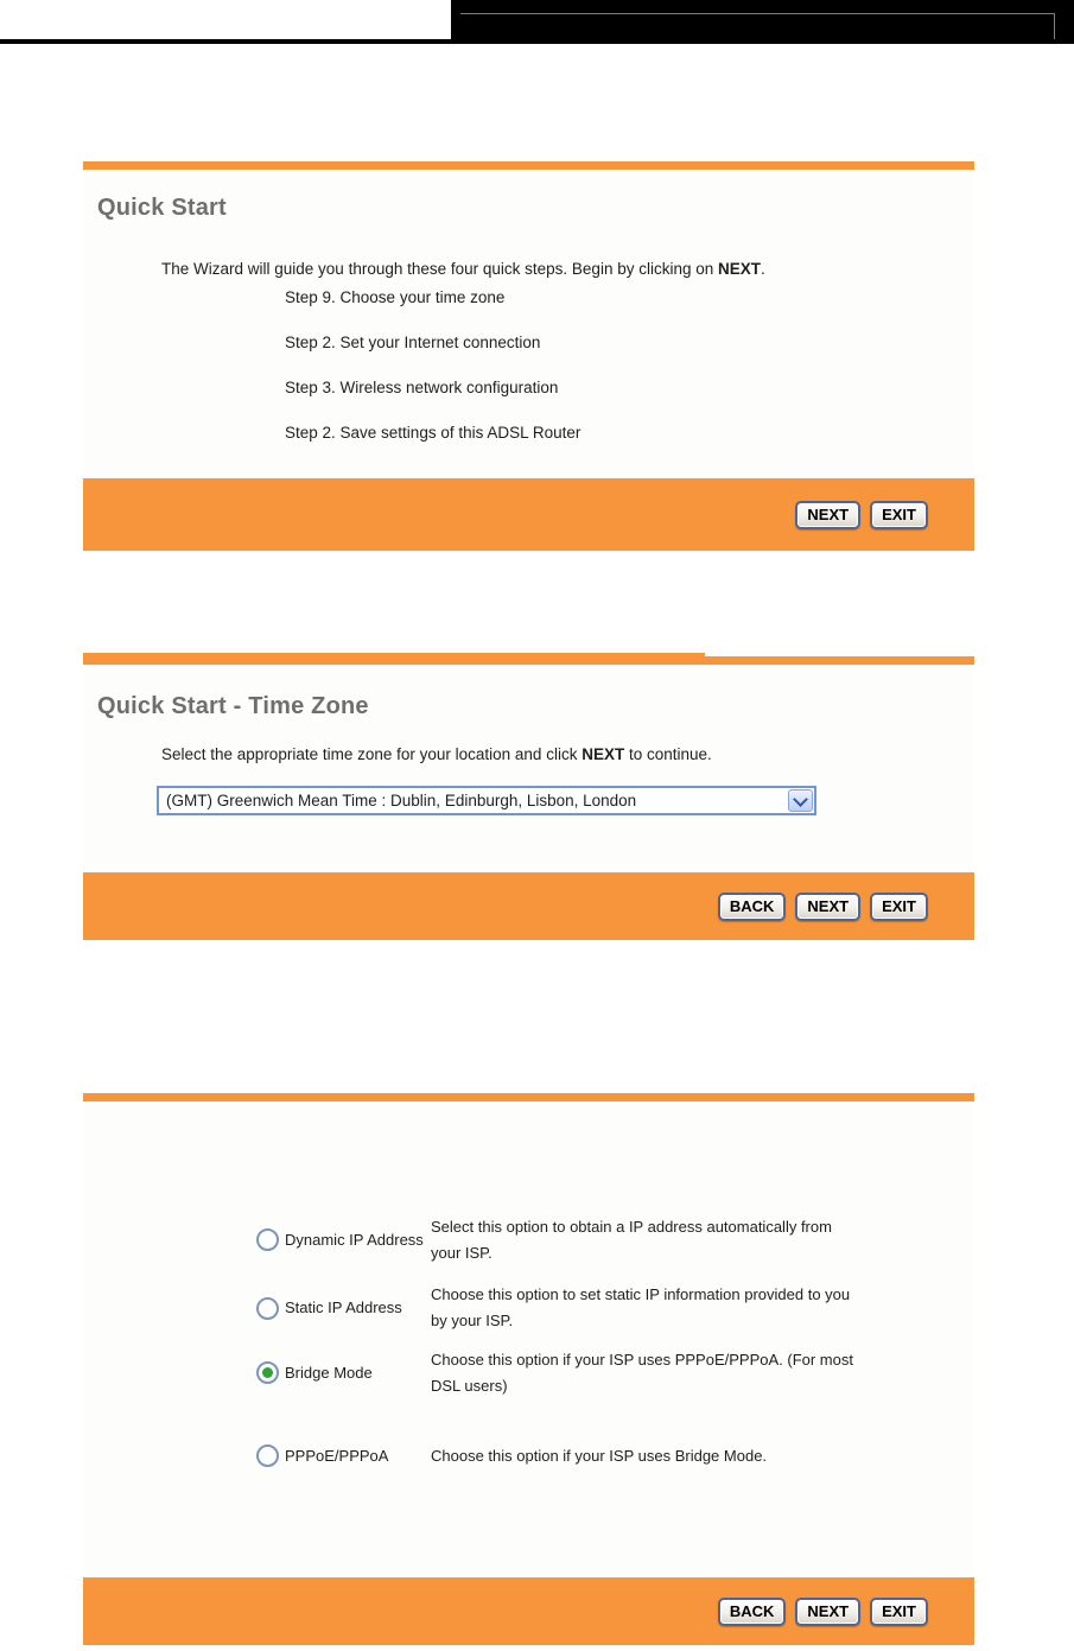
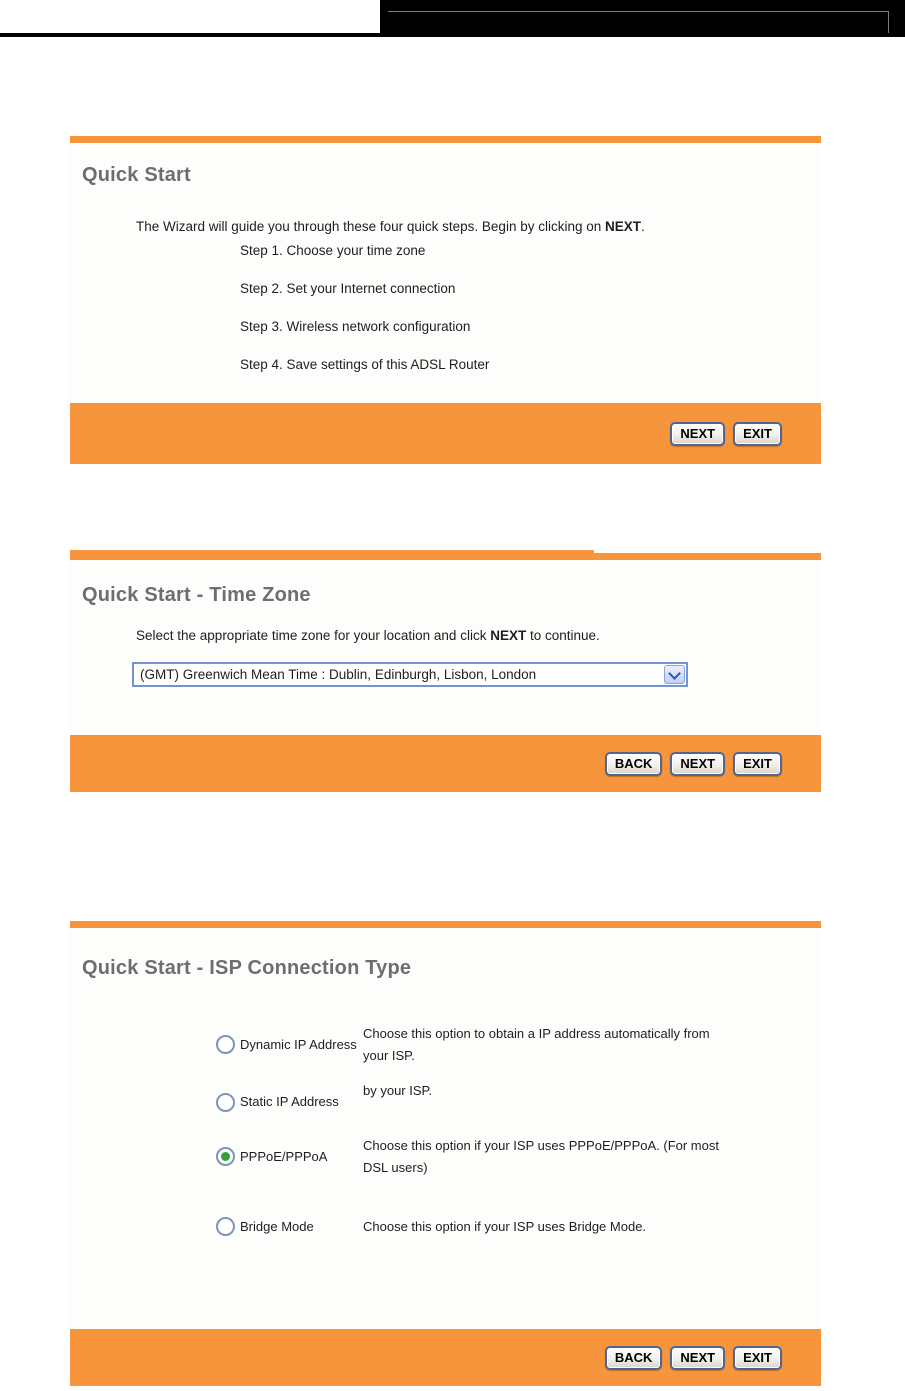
  Quick Start
  The Wizard will guide you through these four quick steps. Begin by clicking on NEXT.
- Step 9. Choose your time zone
+ Step 1. Choose your time zone
  Step 2. Set your Internet connection
  Step 3. Wireless network configuration
- Step 2. Save settings of this ADSL Router
+ Step 4. Save settings of this ADSL Router
  NEXT
  EXIT
  Quick Start - Time Zone
  Select the appropriate time zone for your location and click NEXT to continue.
  (GMT) Greenwich Mean Time : Dublin, Edinburgh, Lisbon, London
  BACK
  NEXT
  EXIT
+ Quick Start - ISP Connection Type
  Dynamic IP Address
- Select this option to obtain a IP address automatically from
+ Choose this option to obtain a IP address automatically from
  your ISP.
  Static IP Address
- Choose this option to set static IP information provided to you
  by your ISP.
- Bridge Mode
+ PPPoE/PPPoA
  Choose this option if your ISP uses PPPoE/PPPoA. (For most
  DSL users)
- PPPoE/PPPoA
+ Bridge Mode
  Choose this option if your ISP uses Bridge Mode.
  BACK
  NEXT
  EXIT
